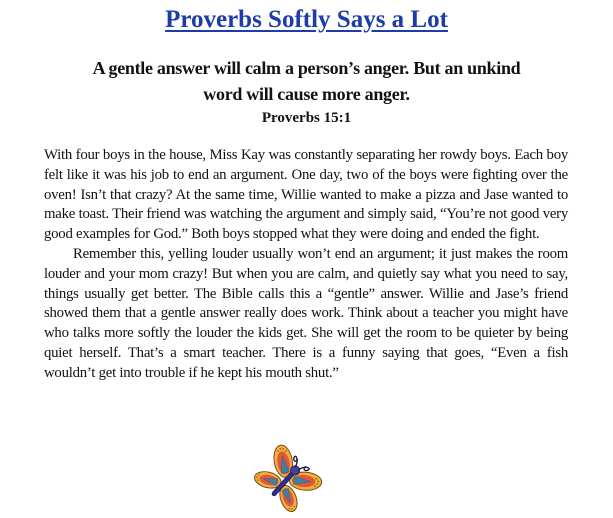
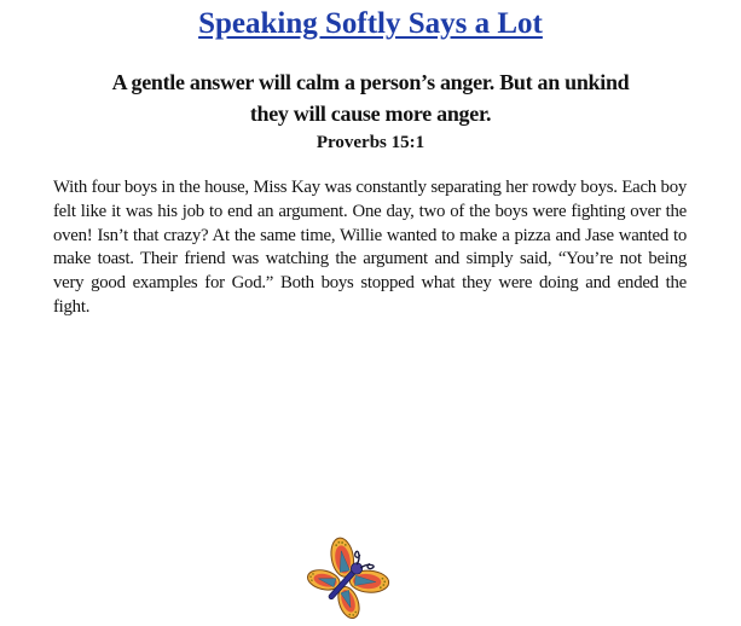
- Proverbs Softly Says a Lot
+ Speaking Softly Says a Lot
- A gentle answer will calm a person’s anger. But an unkind word will cause more anger.
+ A gentle answer will calm a person’s anger. But an unkind they will cause more anger.
  Proverbs 15:1
- With four boys in the house, Miss Kay was constantly separating her rowdy boys. Each boy felt like it was his job to end an argument. One day, two of the boys were fighting over the oven! Isn’t that crazy? At the same time, Willie wanted to make a pizza and Jase wanted to make toast. Their friend was watching the argument and simply said, “You’re not good very good examples for God.” Both boys stopped what they were doing and ended the fight.
+ With four boys in the house, Miss Kay was constantly separating her rowdy boys. Each boy felt like it was his job to end an argument. One day, two of the boys were fighting over the oven! Isn’t that crazy? At the same time, Willie wanted to make a pizza and Jase wanted to make toast. Their friend was watching the argument and simply said, “You’re not being very good examples for God.” Both boys stopped what they were doing and ended the fight.
- Remember this, yelling louder usually won’t end an argument; it just makes the room louder and your mom crazy! But when you are calm, and quietly say what you need to say, things usually get better. The Bible calls this a “gentle” answer. Willie and Jase’s friend showed them that a gentle answer really does work. Think about a teacher you might have who talks more softly the louder the kids get. She will get the room to be quieter by being quiet herself. That’s a smart teacher. There is a funny saying that goes, “Even a fish wouldn’t get into trouble if he kept his mouth shut.”
